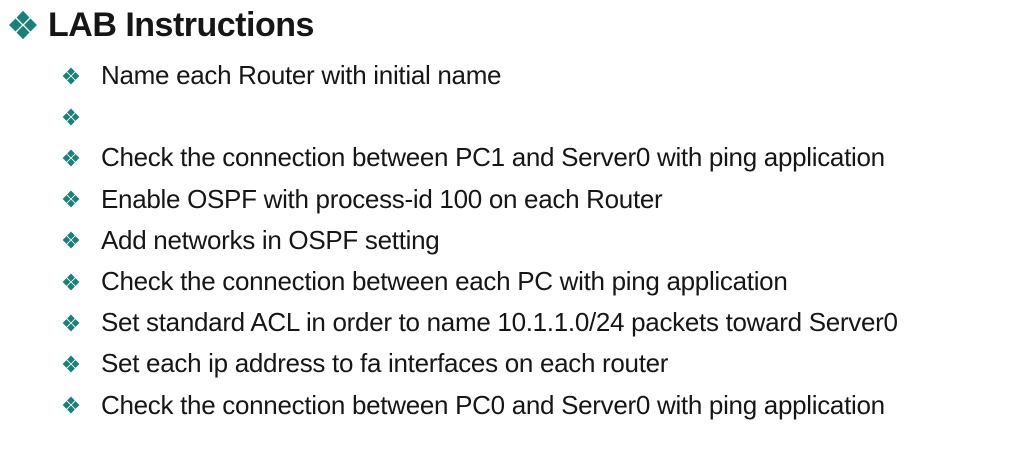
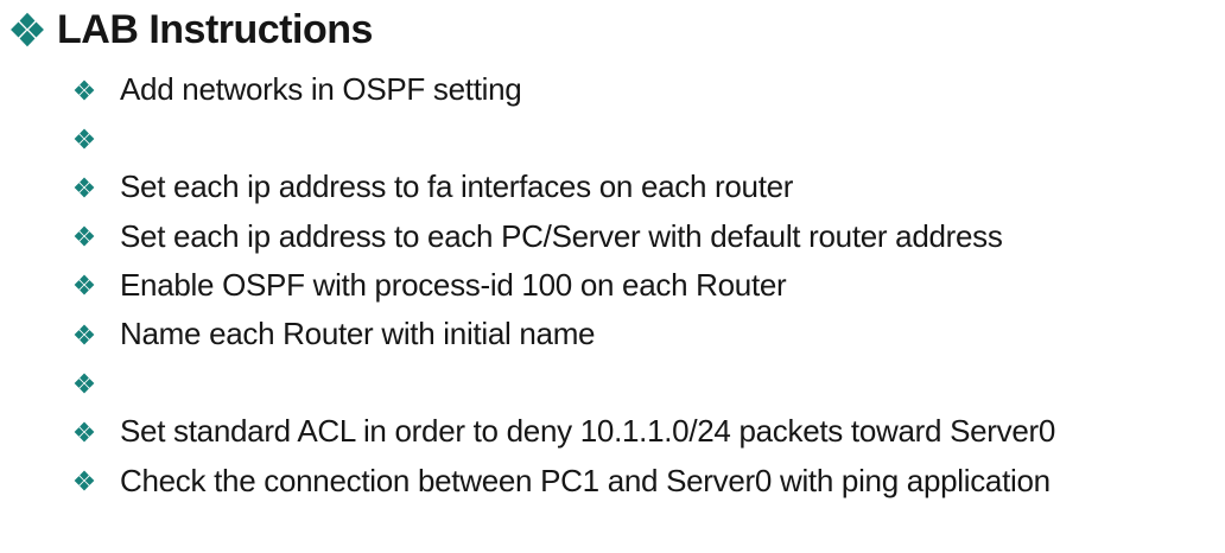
  LAB Instructions
- Name each Router with initial name
+ Add networks in OSPF setting
- Check the connection between PC1 and Server0 with ping application
+ Set each ip address to fa interfaces on each router
+ Set each ip address to each PC/Server with default router address
  Enable OSPF with process-id 100 on each Router
- Add networks in OSPF setting
+ Name each Router with initial name
- Check the connection between each PC with ping application
- Set standard ACL in order to name 10.1.1.0/24 packets toward Server0
+ Set standard ACL in order to deny 10.1.1.0/24 packets toward Server0
- Set each ip address to fa interfaces on each router
+ Check the connection between PC1 and Server0 with ping application
- Check the connection between PC0 and Server0 with ping application
